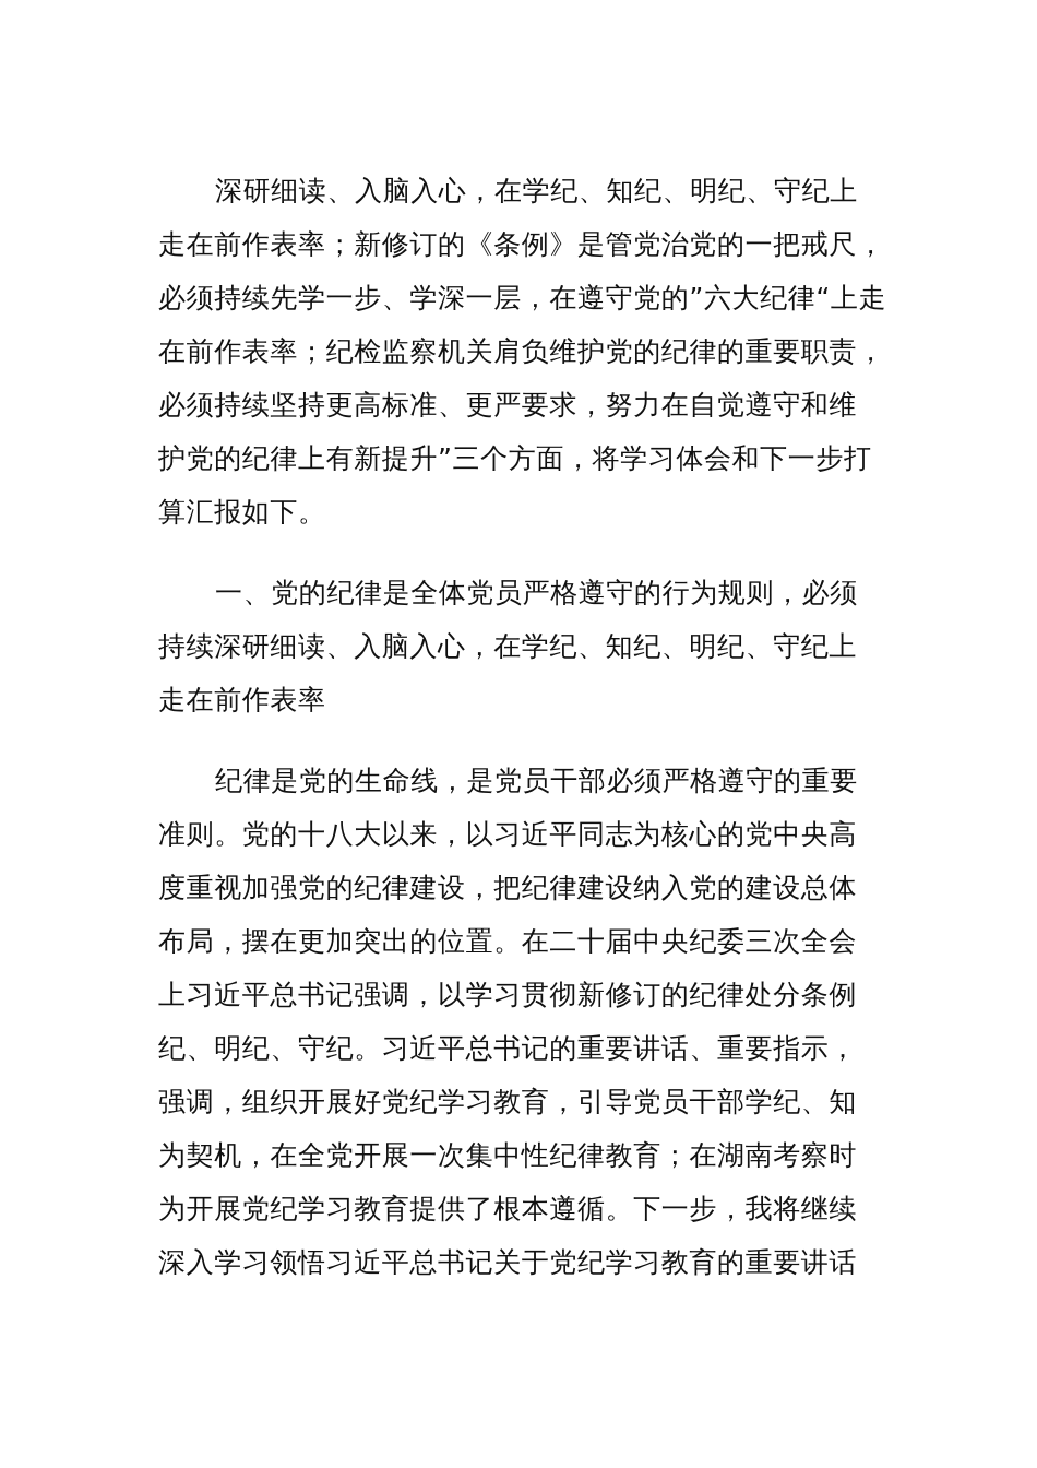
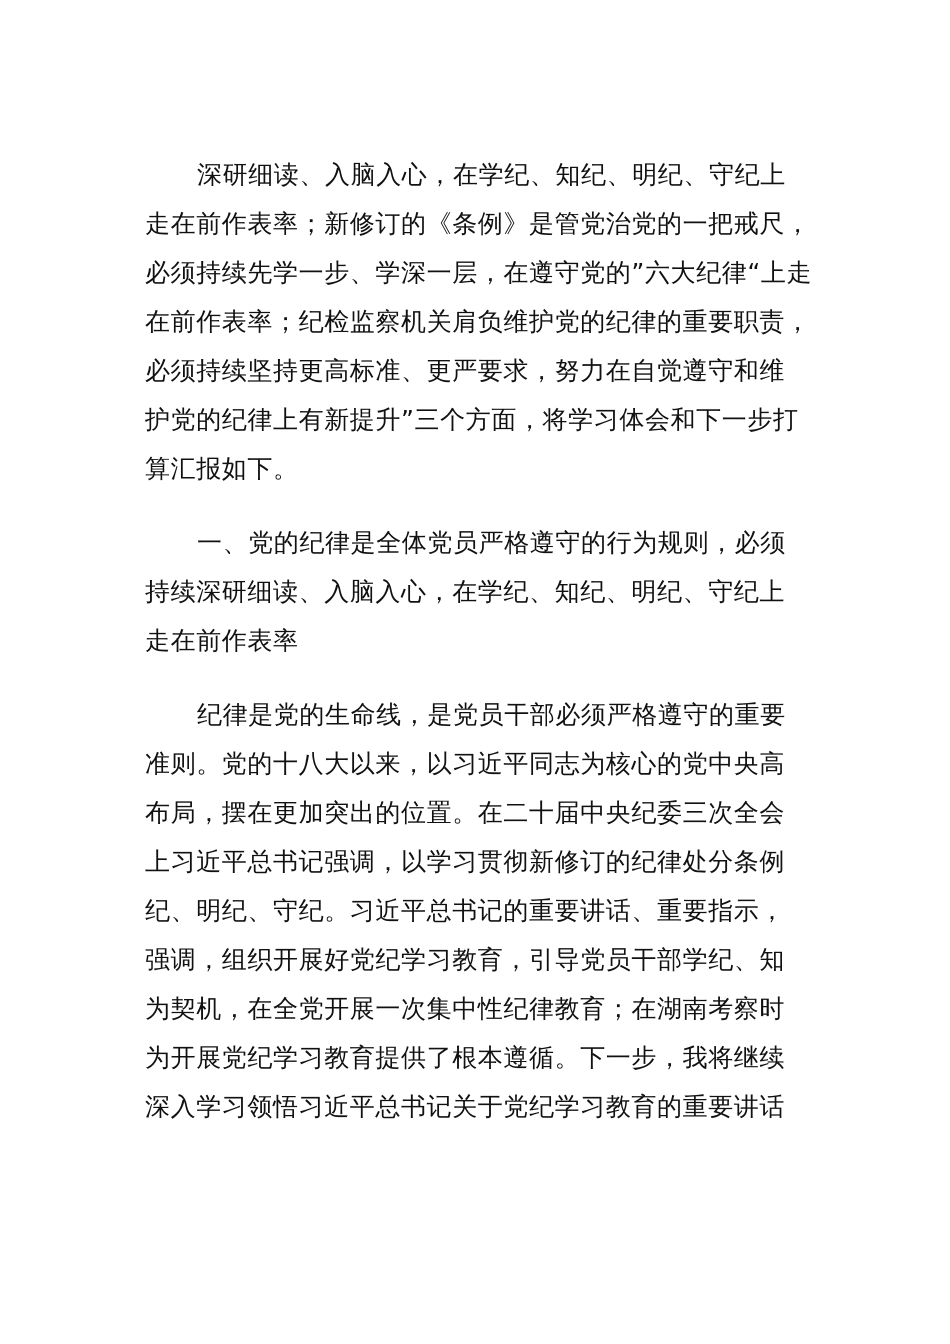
  深研细读、入脑入心，在学纪、知纪、明纪、守纪上
  走在前作表率；新修订的《条例》是管党治党的一把戒尺，
  必须持续先学一步、学深一层，在遵守党的”六大纪律“上走
  在前作表率；纪检监察机关肩负维护党的纪律的重要职责，
  必须持续坚持更高标准、更严要求，努力在自觉遵守和维
  护党的纪律上有新提升”三个方面，将学习体会和下一步打
  算汇报如下。
  一、党的纪律是全体党员严格遵守的行为规则，必须
  持续深研细读、入脑入心，在学纪、知纪、明纪、守纪上
  走在前作表率
  纪律是党的生命线，是党员干部必须严格遵守的重要
  准则。党的十八大以来，以习近平同志为核心的党中央高
- 度重视加强党的纪律建设，把纪律建设纳入党的建设总体
  布局，摆在更加突出的位置。在二十届中央纪委三次全会
  上习近平总书记强调，以学习贯彻新修订的纪律处分条例
  纪、明纪、守纪。习近平总书记的重要讲话、重要指示，
  强调，组织开展好党纪学习教育，引导党员干部学纪、知
  为契机，在全党开展一次集中性纪律教育；在湖南考察时
  为开展党纪学习教育提供了根本遵循。下一步，我将继续
  深入学习领悟习近平总书记关于党纪学习教育的重要讲话
